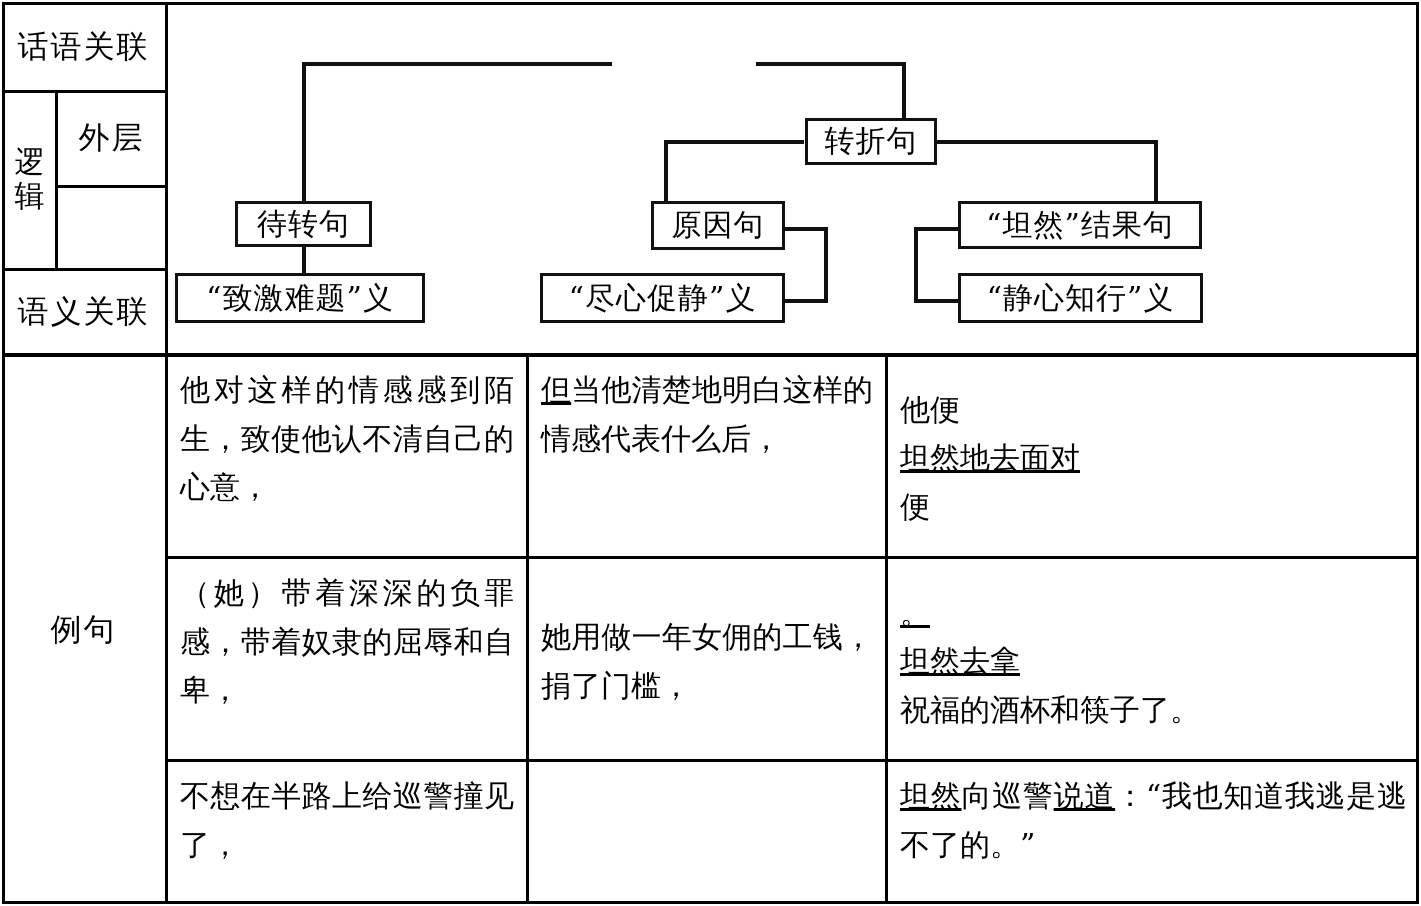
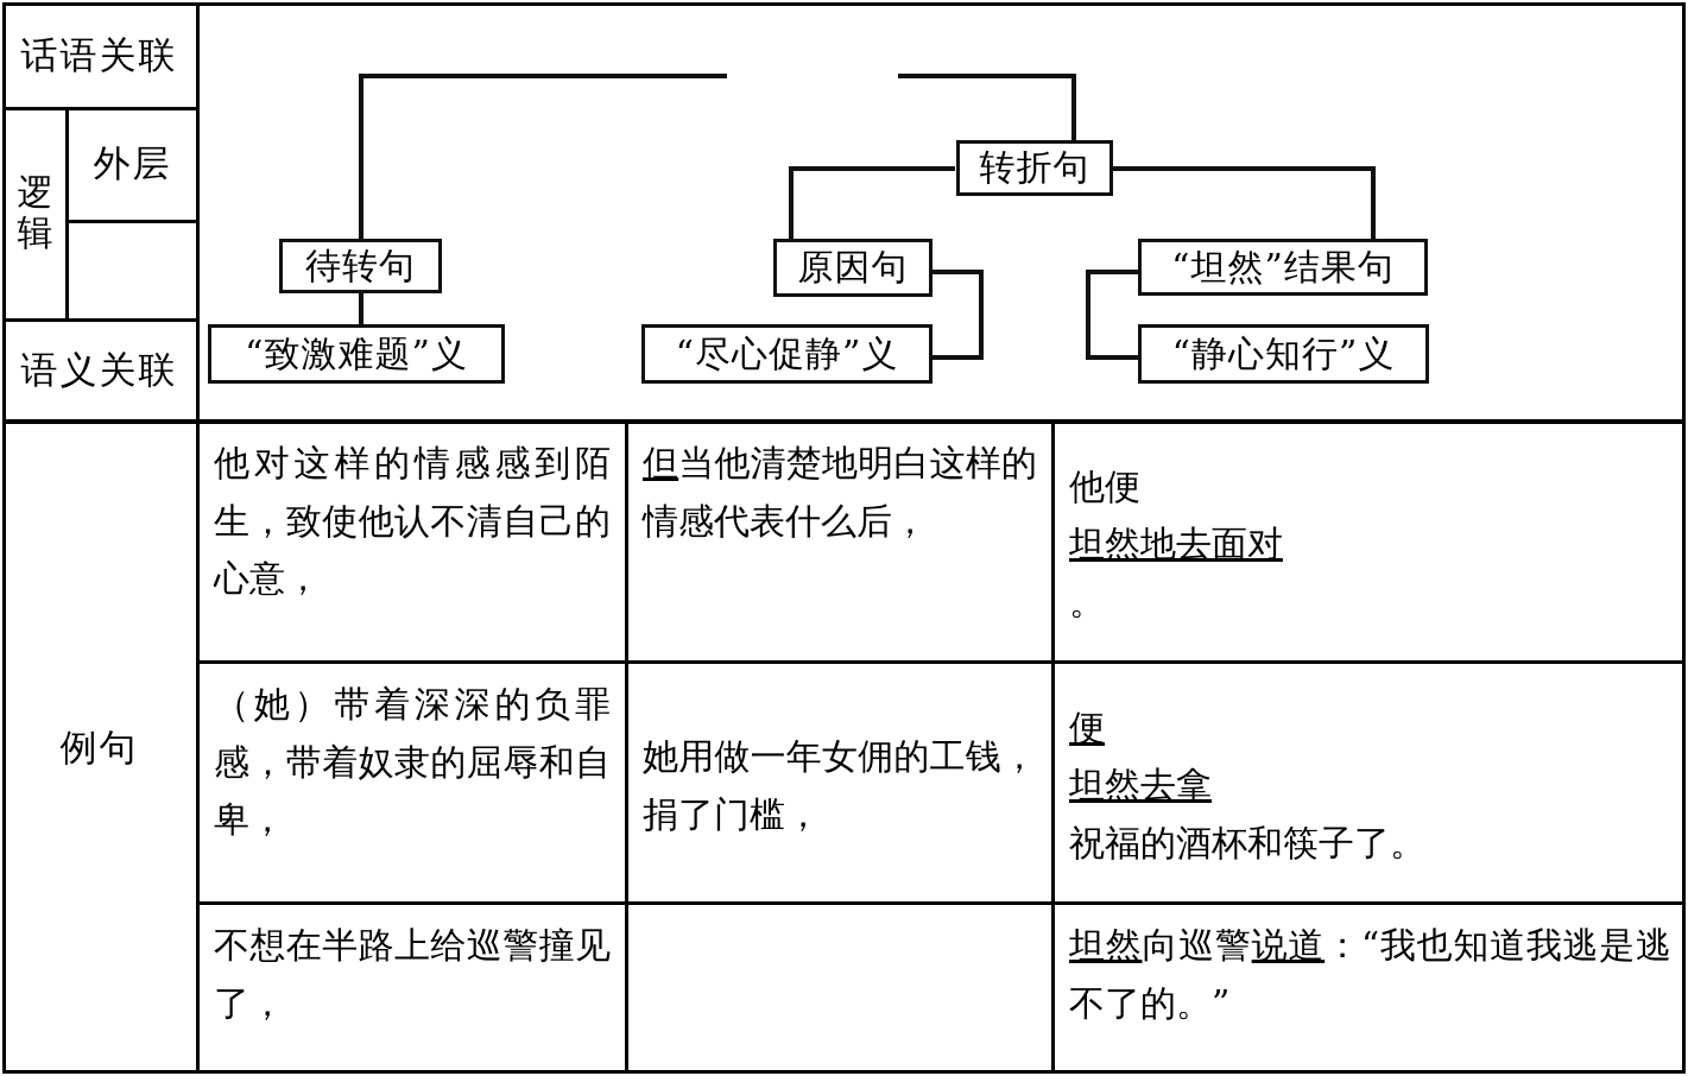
  话语关联
  逻辑
  外层
  语义关联
  例句
  转折句
  待转句
  原因句
  “坦然”结果句
  “致激难题”义
  “尽心促静”义
  “静心知行”义
  他对这样的情感感到陌生，致使他认不清自己的心意，
  但当他清楚地明白这样的情感代表什么后，
  他便
  坦然地去面对
- 便
+ 。
  （她）带着深深的负罪感，带着奴隶的屈辱和自卑，
  她用做一年女佣的工钱，捐了门槛，
- 。
+ 便
  坦然去拿
  祝福的酒杯和筷子了。
  不想在半路上给巡警撞见了，
  坦然向巡警说道：“我也知道我逃是逃不了的。”
